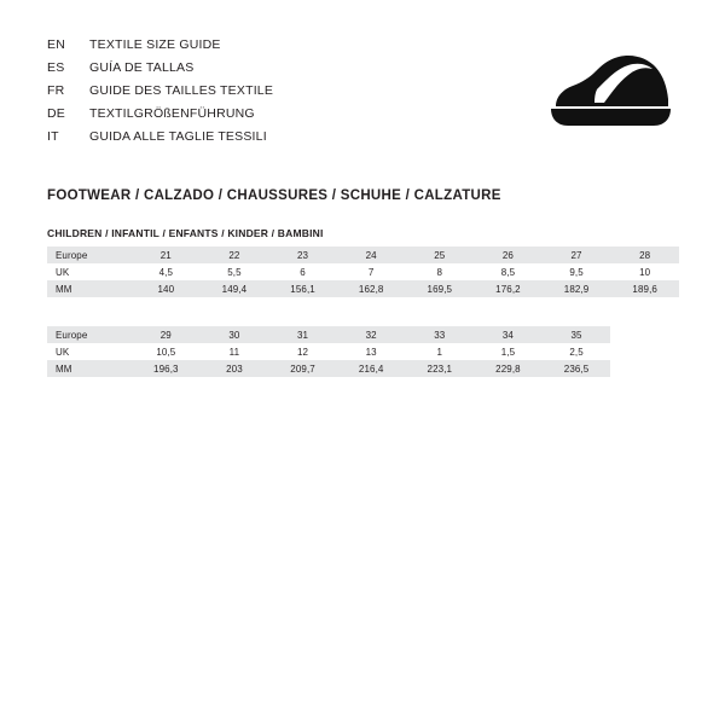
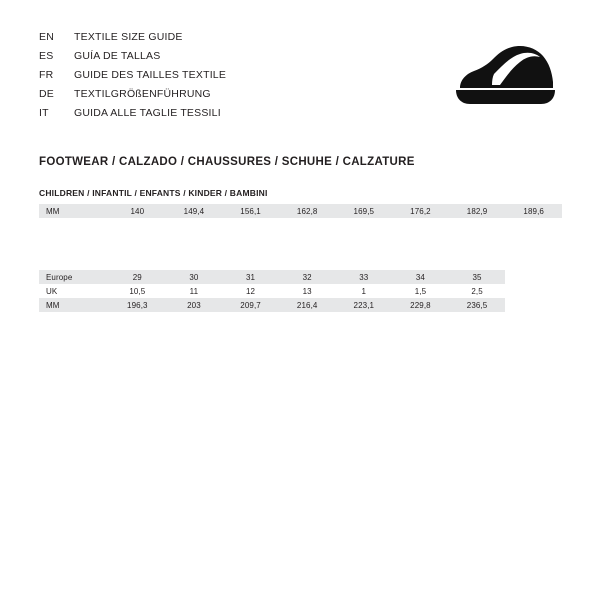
  EN
  TEXTILE SIZE GUIDE
  ES
  GUÍA DE TALLAS
  FR
  GUIDE DES TAILLES TEXTILE
  DE
  TEXTILGRÖßENFÜHRUNG
  IT
  GUIDA ALLE TAGLIE TESSILI
  FOOTWEAR / CALZADO / CHAUSSURES / SCHUHE / CALZATURE
  CHILDREN / INFANTIL / ENFANTS / KINDER / BAMBINI
- Europe	21	22	23	24	25	26	27	28
- UK	4,5	5,5	6	7	8	8,5	9,5	10
  MM	140	149,4	156,1	162,8	169,5	176,2	182,9	189,6
  Europe	29	30	31	32	33	34	35
  UK	10,5	11	12	13	1	1,5	2,5
  MM	196,3	203	209,7	216,4	223,1	229,8	236,5
